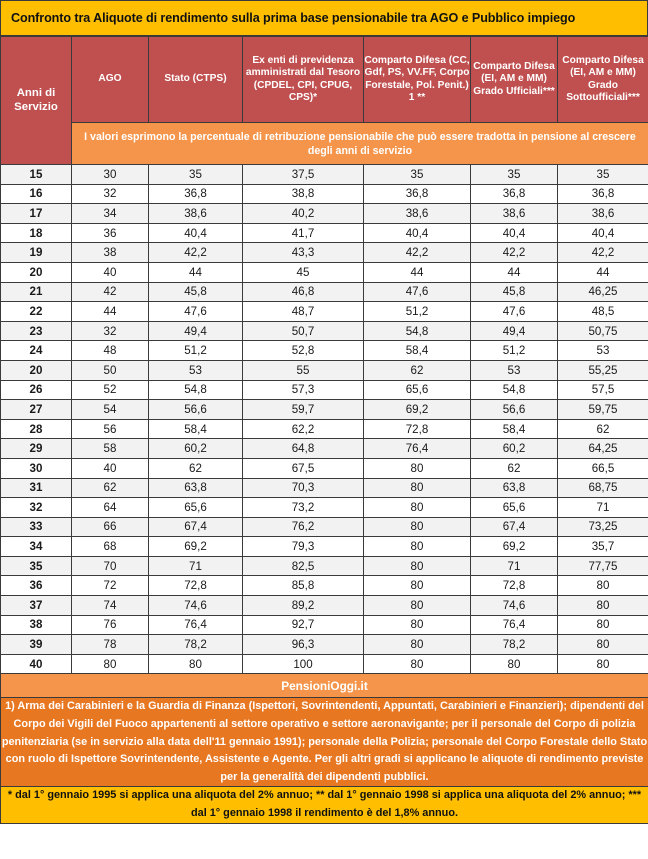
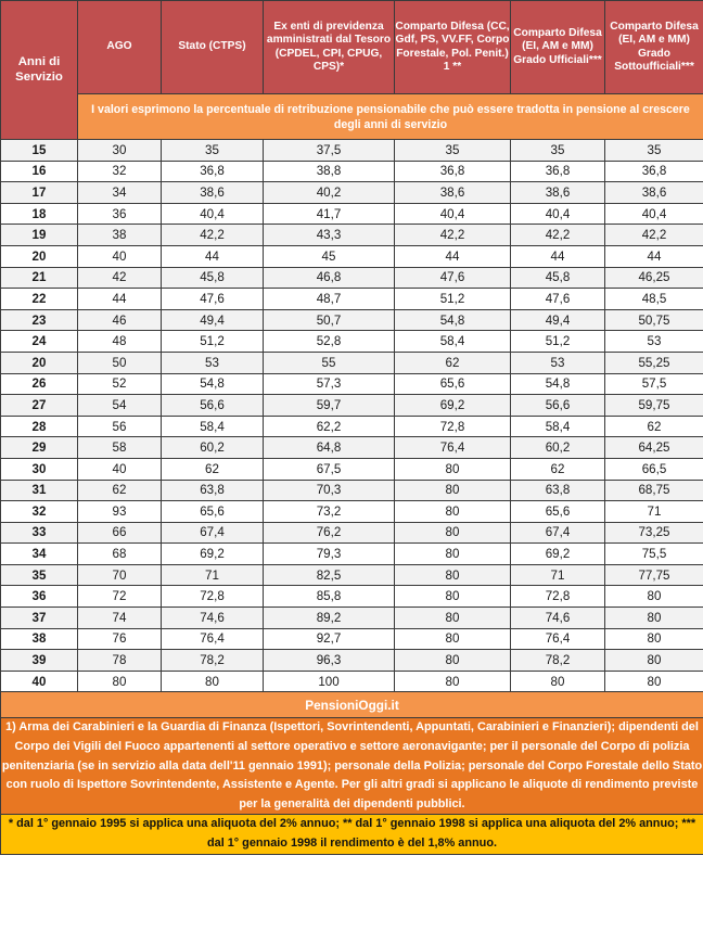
- Confronto tra Aliquote di rendimento sulla prima base pensionabile tra AGO e Pubblico impiego
  Anni di Servizio	AGO	Stato (CTPS)	Ex enti di previdenza amministrati dal Tesoro (CPDEL, CPI, CPUG, CPS)*	Comparto Difesa (CC, Gdf, PS, VV.FF, Corpo Forestale, Pol. Penit.) 1 **	Comparto Difesa (EI, AM e MM) Grado Ufficiali***	Comparto Difesa (EI, AM e MM) Grado Sottoufficiali***
  I valori esprimono la percentuale di retribuzione pensionabile che può essere tradotta in pensione al crescere degli anni di servizio
  15	30	35	37,5	35	35	35
  16	32	36,8	38,8	36,8	36,8	36,8
  17	34	38,6	40,2	38,6	38,6	38,6
  18	36	40,4	41,7	40,4	40,4	40,4
  19	38	42,2	43,3	42,2	42,2	42,2
  20	40	44	45	44	44	44
  21	42	45,8	46,8	47,6	45,8	46,25
  22	44	47,6	48,7	51,2	47,6	48,5
- 23	32	49,4	50,7	54,8	49,4	50,75
+ 23	46	49,4	50,7	54,8	49,4	50,75
  24	48	51,2	52,8	58,4	51,2	53
  20	50	53	55	62	53	55,25
  26	52	54,8	57,3	65,6	54,8	57,5
  27	54	56,6	59,7	69,2	56,6	59,75
  28	56	58,4	62,2	72,8	58,4	62
  29	58	60,2	64,8	76,4	60,2	64,25
  30	40	62	67,5	80	62	66,5
  31	62	63,8	70,3	80	63,8	68,75
- 32	64	65,6	73,2	80	65,6	71
+ 32	93	65,6	73,2	80	65,6	71
  33	66	67,4	76,2	80	67,4	73,25
- 34	68	69,2	79,3	80	69,2	35,7
+ 34	68	69,2	79,3	80	69,2	75,5
  35	70	71	82,5	80	71	77,75
  36	72	72,8	85,8	80	72,8	80
  37	74	74,6	89,2	80	74,6	80
  38	76	76,4	92,7	80	76,4	80
  39	78	78,2	96,3	80	78,2	80
  40	80	80	100	80	80	80
  PensioniOggi.it
  1) Arma dei Carabinieri e la Guardia di Finanza (Ispettori, Sovrintendenti, Appuntati, Carabinieri e Finanzieri); dipendenti del Corpo dei Vigili del Fuoco appartenenti al settore operativo e settore aeronavigante; per il personale del Corpo di polizia penitenziaria (se in servizio alla data dell'11 gennaio 1991); personale della Polizia; personale del Corpo Forestale dello Stato con ruolo di Ispettore Sovrintendente, Assistente e Agente. Per gli altri gradi si applicano le aliquote di rendimento previste per la generalità dei dipendenti pubblici.
  * dal 1° gennaio 1995 si applica una aliquota del 2% annuo; ** dal 1° gennaio 1998 si applica una aliquota del 2% annuo; *** dal 1° gennaio 1998 il rendimento è del 1,8% annuo.
